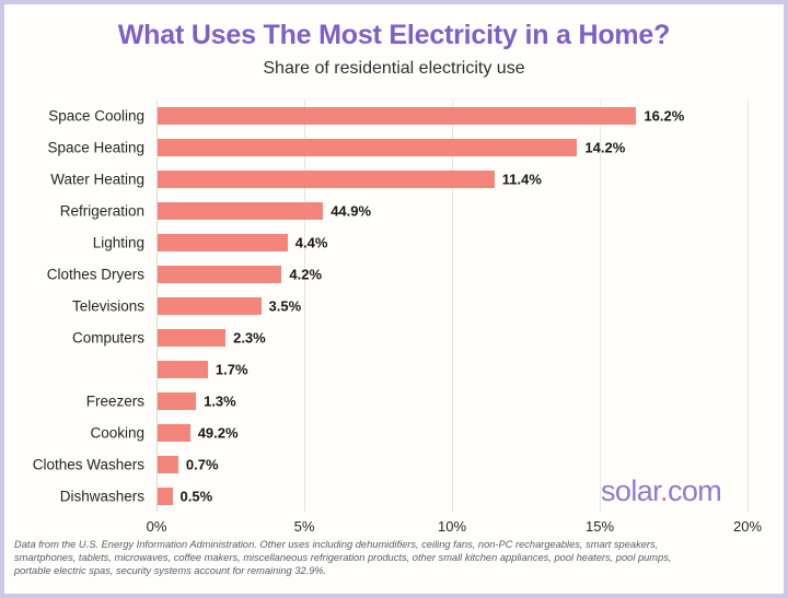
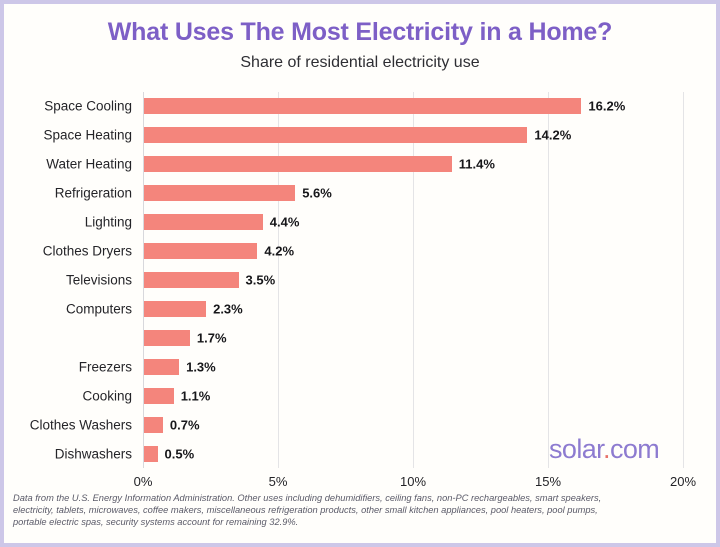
  What Uses The Most Electricity in a Home?
  Share of residential electricity use
  Space Cooling
  16.2%
  Space Heating
  14.2%
  Water Heating
  11.4%
  Refrigeration
- 44.9%
+ 5.6%
  Lighting
  4.4%
  Clothes Dryers
  4.2%
  Televisions
  3.5%
  Computers
  2.3%
  1.7%
  Freezers
  1.3%
  Cooking
- 49.2%
+ 1.1%
  Clothes Washers
  0.7%
  Dishwashers
  0.5%
  0%
  5%
  10%
  15%
  20%
  solar.com
  Data from the U.S. Energy Information Administration. Other uses including dehumidifiers, ceiling fans, non-PC rechargeables, smart speakers,
- smartphones, tablets, microwaves, coffee makers, miscellaneous refrigeration products, other small kitchen appliances, pool heaters, pool pumps,
+ electricity, tablets, microwaves, coffee makers, miscellaneous refrigeration products, other small kitchen appliances, pool heaters, pool pumps,
  portable electric spas, security systems account for remaining 32.9%.
